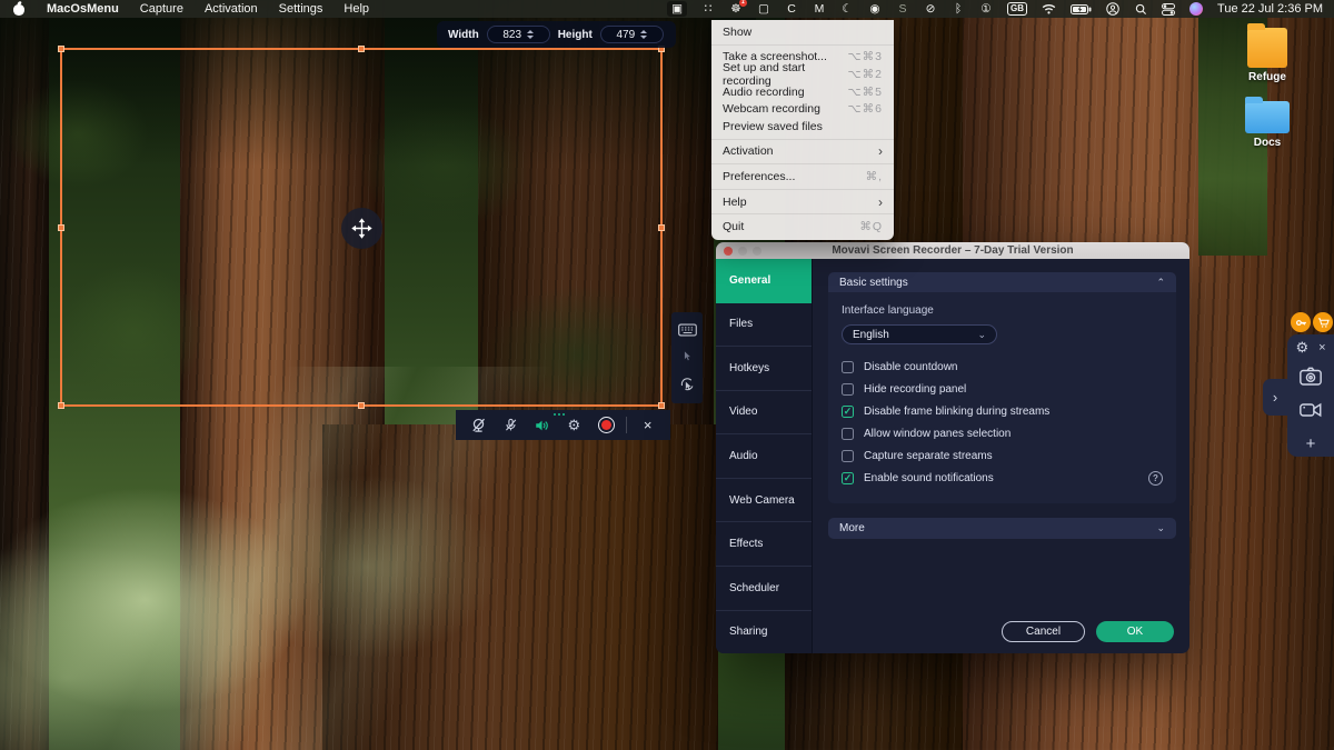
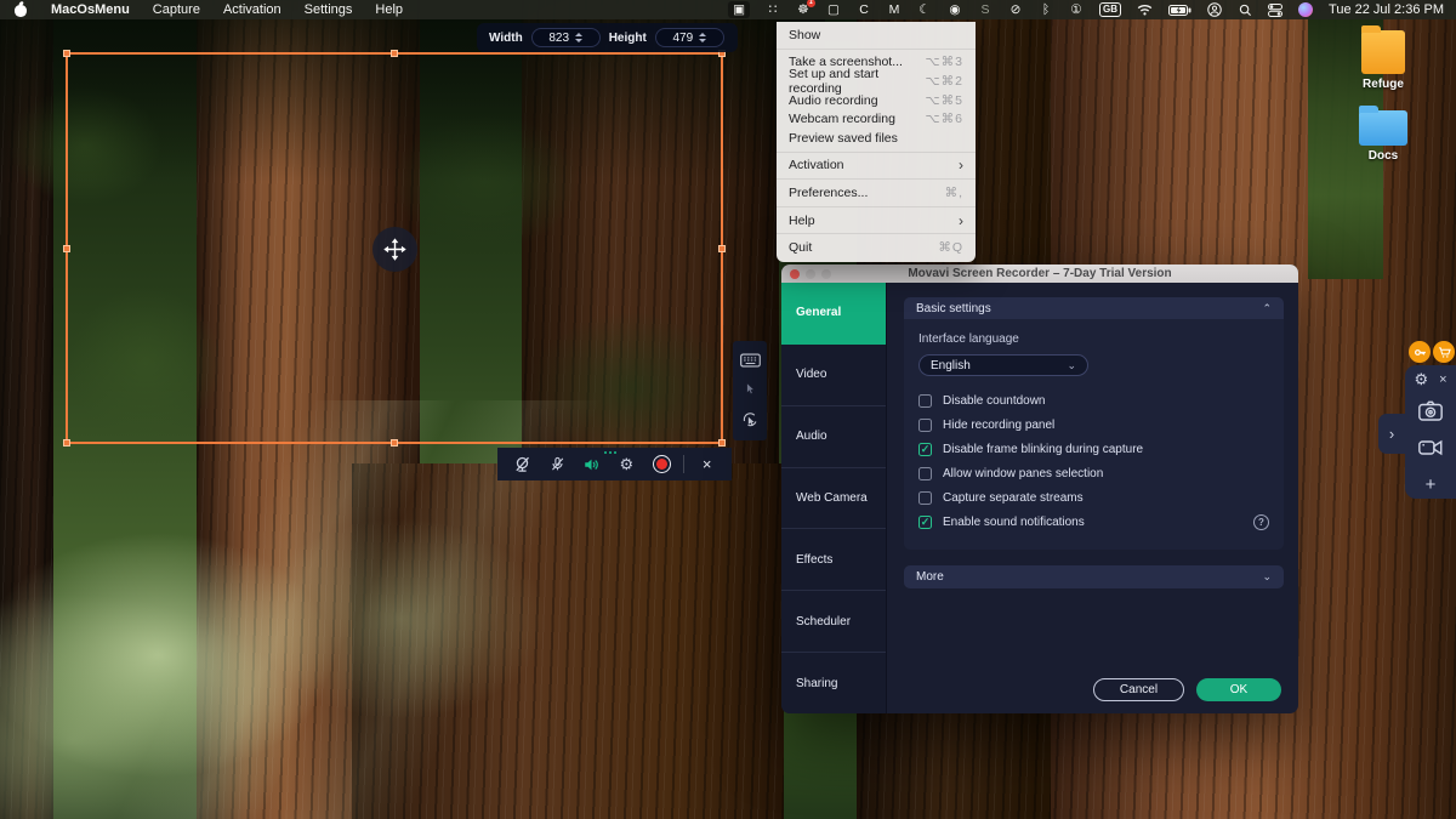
  Refuge
  Docs
  Width
  823
  Height
  479
  ⚙
  ×
  Show
  Take a screenshot...
  ⌥⌘3
  Set up and start recording
  ⌥⌘2
  Audio recording
  ⌥⌘5
  Webcam recording
  ⌥⌘6
  Preview saved files
  Activation
  ›
  Preferences...
  ⌘,
  Help
  ›
  Quit
  ⌘Q
  Movavi Screen Recorder – 7-Day Trial Version
  General
- Files
- Hotkeys
  Video
  Audio
  Web Camera
  Effects
  Scheduler
  Sharing
  Basic settings
  ⌃
  Interface language
  English
  ⌄
  Disable countdown
  Hide recording panel
  ✓
- Disable frame blinking during streams
+ Disable frame blinking during capture
  Allow window panes selection
  Capture separate streams
  ✓
  Enable sound notifications
  ?
  More
  ⌄
  Cancel
  OK
  ⚙
  ×
  +
  ›
  MacOsMenu
  Capture
  Activation
  Settings
  Help
  ▣
  ∷
  ☸
  ▢
  C
  M
  ☾
  ◉
  S
  ⊘
  ᛒ
  ①
  GB
  Tue 22 Jul 2:36 PM
